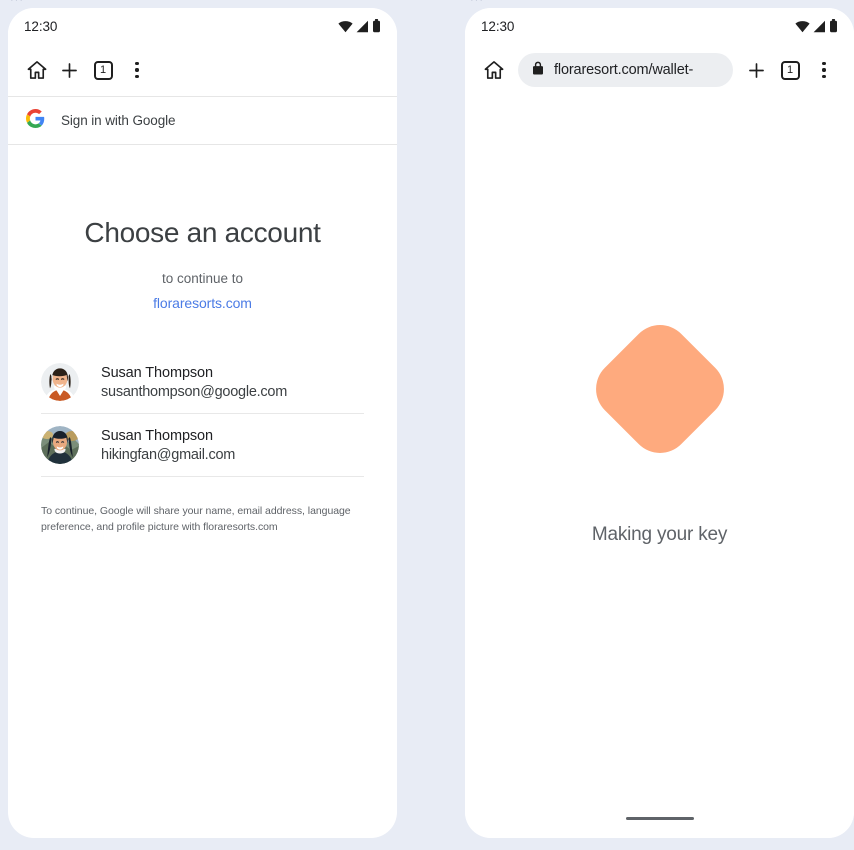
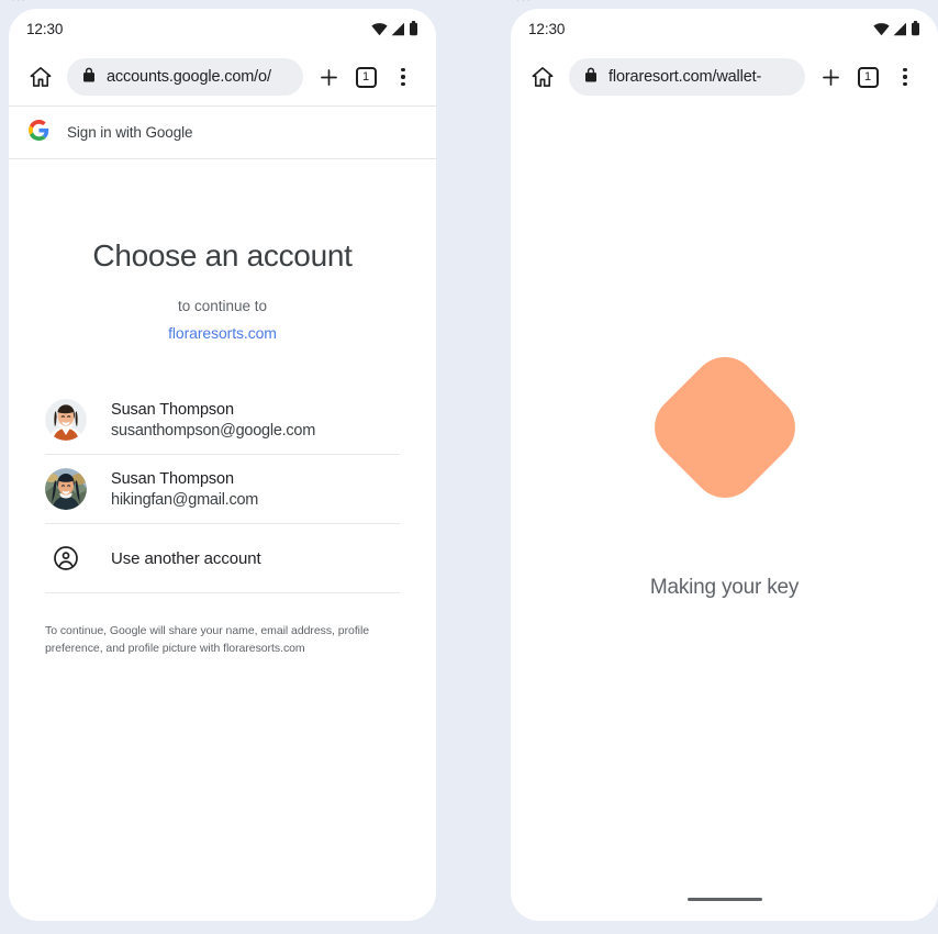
  ···
  ···
  12:30
+ accounts.google.com/o/
  1
  Sign in with Google
  Choose an account
  to continue to
  floraresorts.com
  Susan Thompson
  susanthompson@google.com
  Susan Thompson
  hikingfan@gmail.com
+ Use another account
- To continue, Google will share your name, email address, language preference, and profile picture with floraresorts.com
+ To continue, Google will share your name, email address, profile preference, and profile picture with floraresorts.com
  12:30
  floraresort.com/wallet-
  1
  Making your key
